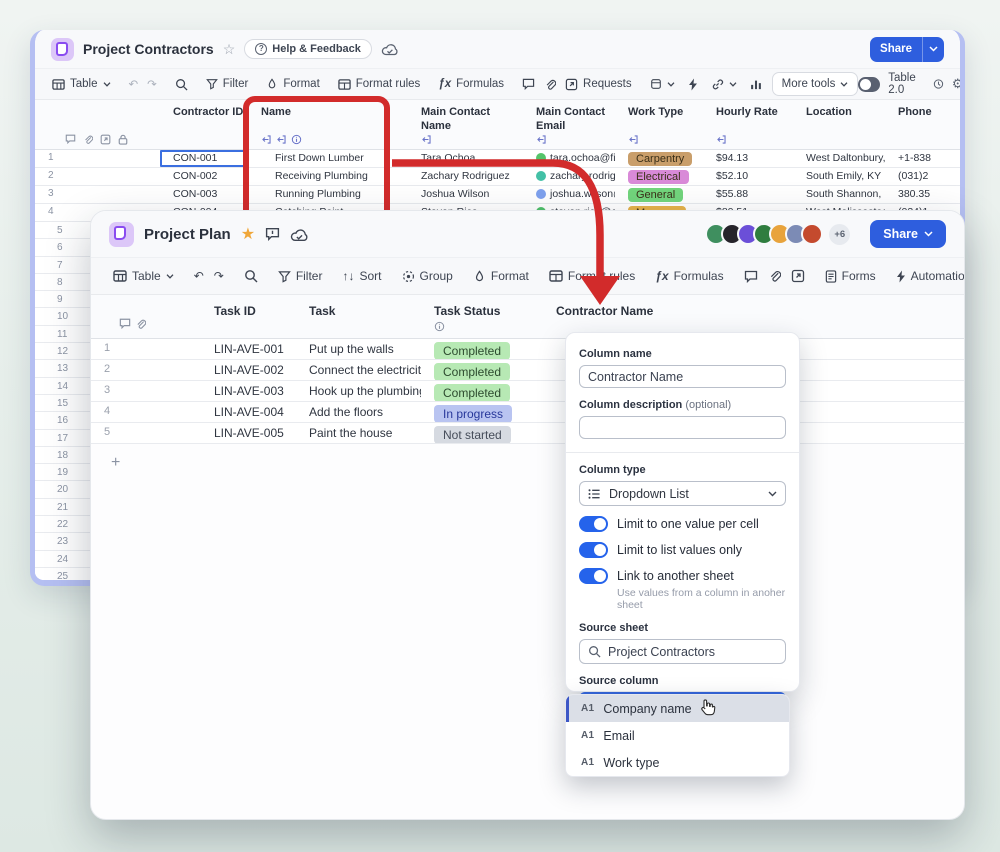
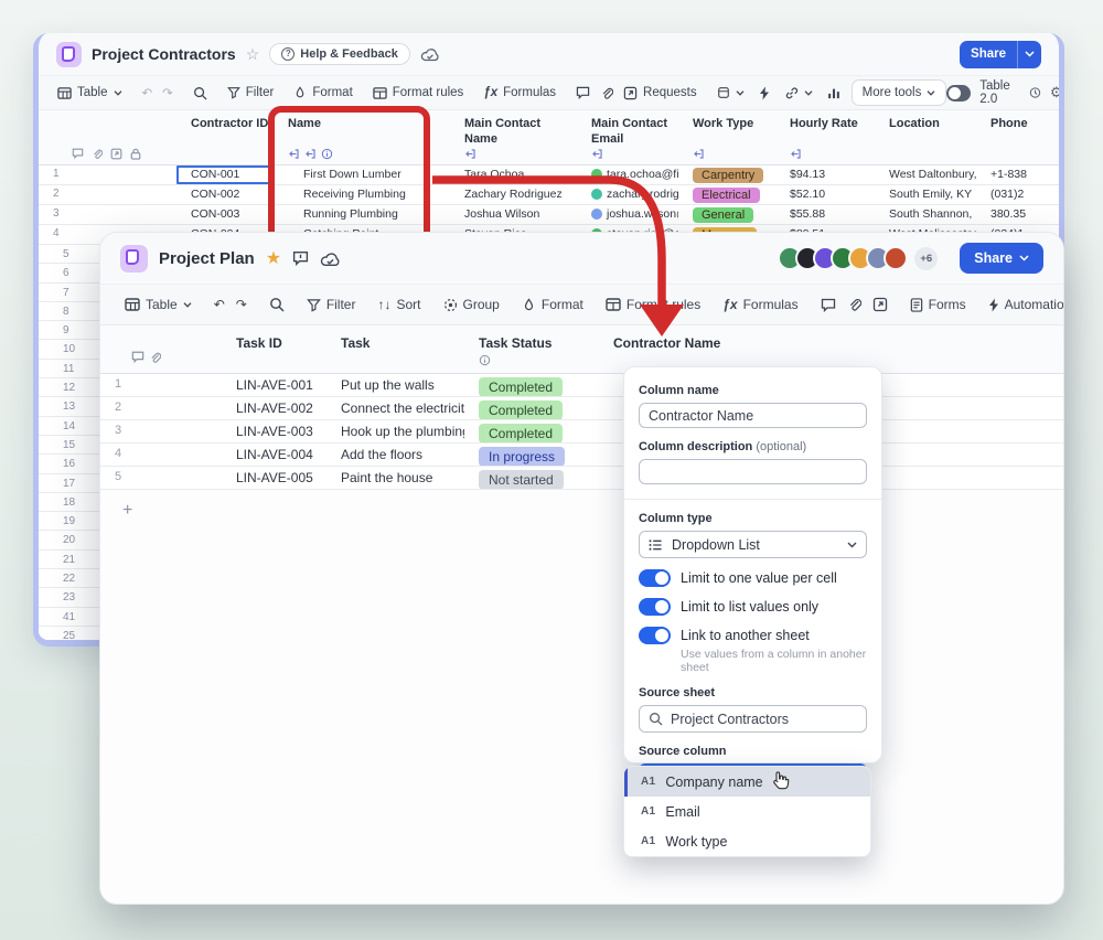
  Project Contractors
  ☆
  ?
  Help & Feedback
  Share
  Table
  ↶
  ↷
  Filter
  Format
  Format rules
  ƒx
  Formulas
  Requests
  More tools
  Table 2.0
  ⚙
  Contractor ID
  Name
  Main Contact Name
  Main Contact Email
  Work Type
  Hourly Rate
  Location
  Phone
  1
  CON-001
  First Down Lumber
  Tara Ochoa
  tara.ochoa@fi
  Carpentry
  $94.13
  West Daltonbury,
  +1-838
  2
  CON-002
  Receiving Plumbing
  Zachary Rodriguez
  Electrical
  $52.10
  South Emily, KY
  (031)2
  3
  CON-003
  Running Plumbing
  Joshua Wilson
  joshua.wson
  General
  $55.88
  South Shannon,
  380.35
  4
  5
  6
  7
  8
  9
  10
  11
  12
  13
  14
  15
  16
  17
  18
  19
  20
  21
  22
  23
- 24
+ 41
  25
  Project Plan
  ★
  +6
  Share
  Table
  ↶
  ↷
  Filter
  ↑↓
  Sort
  Group
  Format
  ƒx
  Formulas
  Forms
  Automatio
  Task ID
  Task
  Task Status
  Contractor Name
  1
  LIN-AVE-001
  Put up the walls
  Completed
  2
  LIN-AVE-002
  Connect the electricit
  Completed
  3
  LIN-AVE-003
  Hook up the plumbin
  Completed
  4
  LIN-AVE-004
  Add the floors
  In progress
  5
  LIN-AVE-005
  Paint the house
  Not started
  +
  Column name
  Contractor Name
  Column description (optional)
  Column type
  Dropdown List
  Limit to one value per cell
  Limit to list values only
  Link to another sheet
  Use values from a column in anoher sheet
  Source sheet
  Project Contractors
  Source column
  A1
  Company name
  A1
  Email
  A1
  Work type
